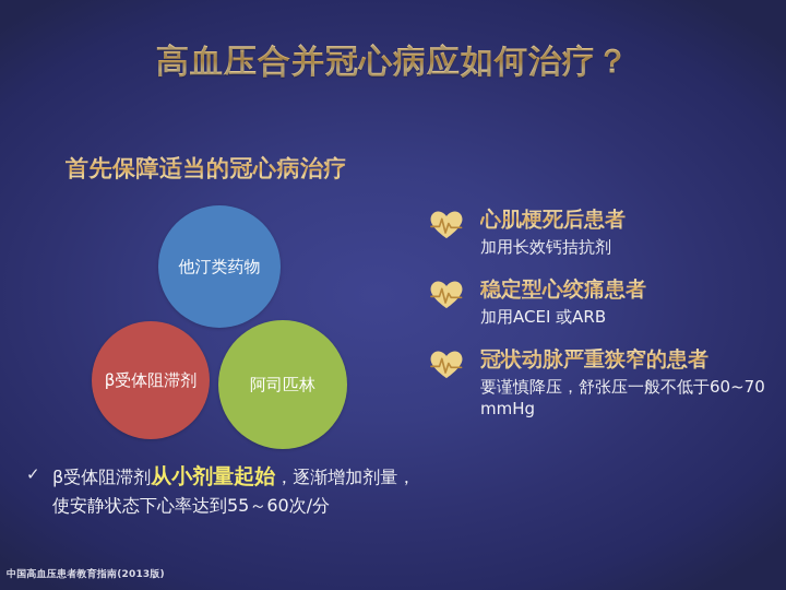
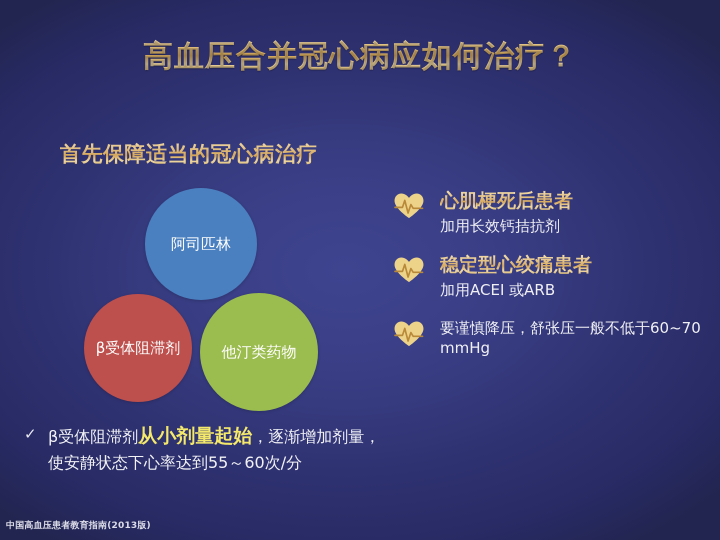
  高血压合并冠心病应如何治疗？
  首先保障适当的冠心病治疗
- 他汀类药物
+ 阿司匹林
  β受体阻滞剂
- 阿司匹林
+ 他汀类药物
  心肌梗死后患者
  加用长效钙拮抗剂
  稳定型心绞痛患者
  加用ACEI 或ARB
- 冠状动脉严重狭窄的患者
  要谨慎降压，舒张压一般不低于60~70 mmHg
  ✓
  β受体阻滞剂从小剂量起始，逐渐增加剂量，使安静状态下心率达到55～60次/分
  中国高血压患者教育指南(2013版)
